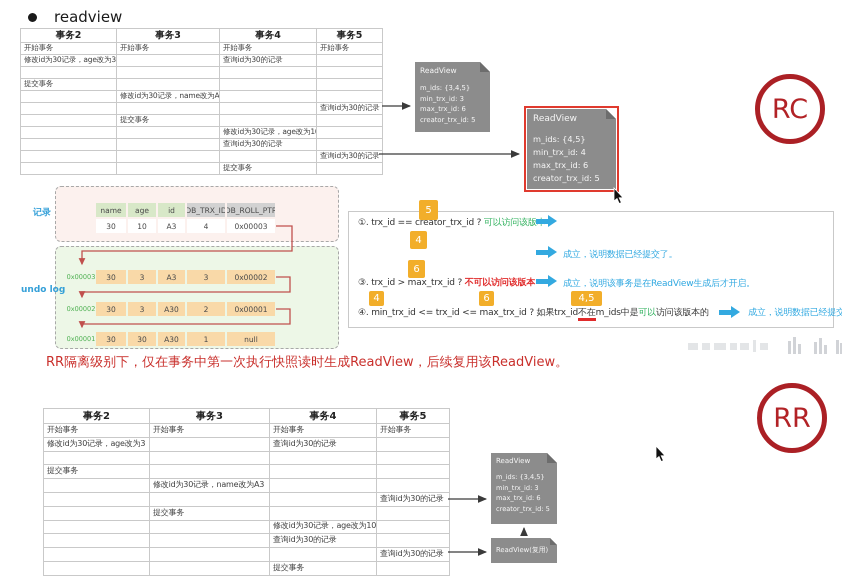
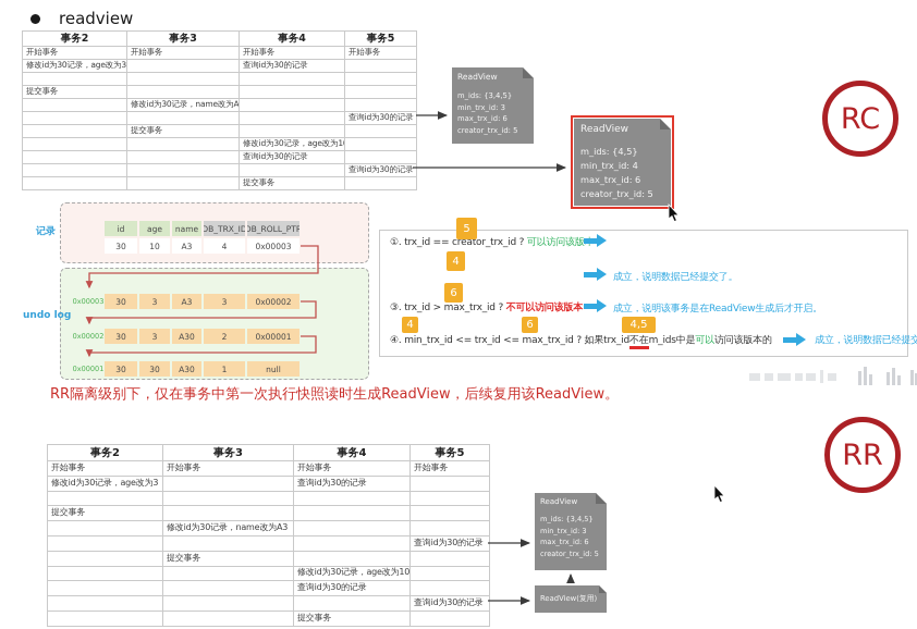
  readview
  事务2	事务3	事务4	事务5
  开始事务	开始事务	开始事务	开始事务
  修改id为30记录，age改为3		查询id为30的记录
  提交事务
  	修改id为30记录，name改为A
  			查询id为30的记录
  	提交事务
  		修改id为30记录，age改为1
  		查询id为30的记录
  			查询id为30的记录
  		提交事务
  ReadView
  m_ids: {3,4,5}
  min_trx_id: 3
  max_trx_id: 6
  creator_trx_id: 5
  ReadView
  m_ids: {4,5}
  min_trx_id: 4
  max_trx_id: 6
  creator_trx_id: 5
  RC
  记录
- name
+ id
  age
- id
+ name
  DB_TRX_ID
  DB_ROLL_PTR
  30
  10
  A3
  4
  0x00003
  undo log
  0x00003
  30
  3
  A3
  3
  0x00002
  0x00002
  30
  3
  A30
  2
  0x00001
  0x00001
  30
  30
  A30
  1
  null
  ①. trx_id == creator_trx_id ? 可以访问该版
  成立，说明数据已经提交了。
  ③. trx_id > max_trx_id ? 不可以访问该版本
  成立，说明该事务是在ReadView生成后才开启。
  ④. min_trx_id <= trx_id <= max_trx_id ? 如果trx_id不在m_ids中是可以访问该版本的 成立，说明数据已经提交
  5
  4
  6
  4
  6
  4,5
  RR隔离级别下，仅在事务中第一次执行快照读时生成ReadView，后续复用该ReadView。
  事务2	事务3	事务4	事务5
  开始事务	开始事务	开始事务	开始事务
  修改id为30记录，age改为3		查询id为30的记录
  提交事务
  	修改id为30记录，name改为A3
  			查询id为30的记录
  	提交事务
  		修改id为30记录，age改为10
  		查询id为30的记录
  			查询id为30的记录
  		提交事务
  ReadView
  m_ids: {3,4,5}
  min_trx_id: 3
  max_trx_id: 6
  ReadView(复用)
  RR
